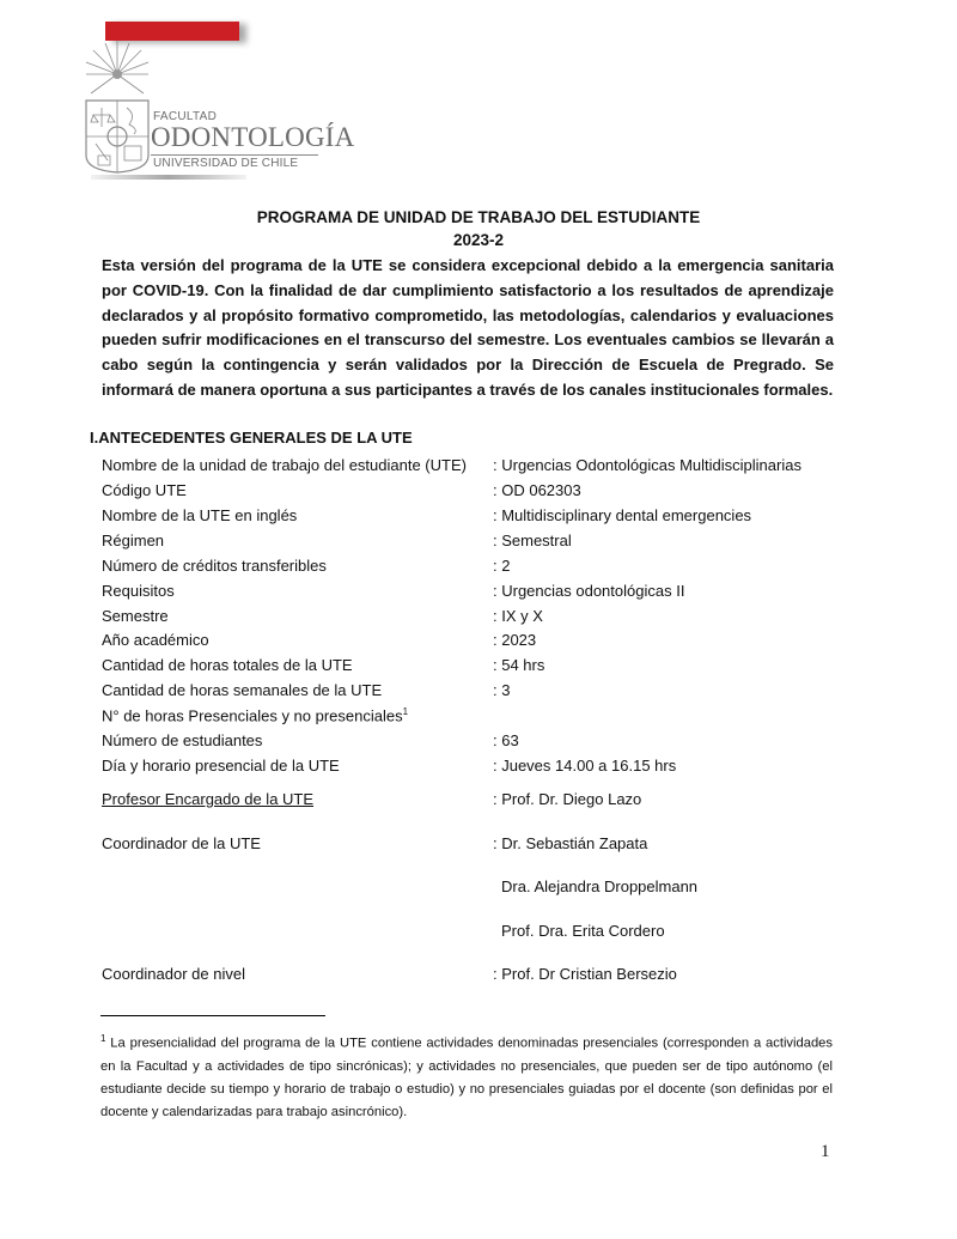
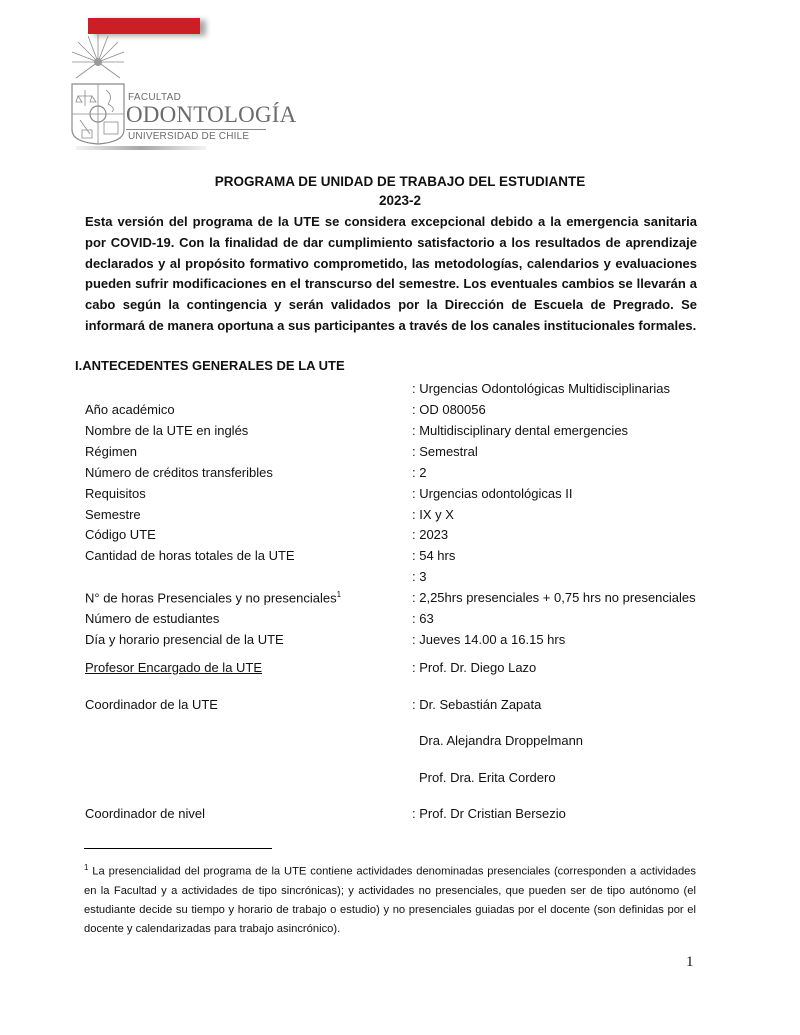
  FACULTAD
  ODONTOLOGÍA
  UNIVERSIDAD DE CHILE
  PROGRAMA DE UNIDAD DE TRABAJO DEL ESTUDIANTE
  2023-2
  Esta versión del programa de la UTE se considera excepcional debido a la emergencia sanitaria por COVID-19. Con la finalidad de dar cumplimiento satisfactorio a los resultados de aprendizaje declarados y al propósito formativo comprometido, las metodologías, calendarios y evaluaciones pueden sufrir modificaciones en el transcurso del semestre. Los eventuales cambios se llevarán a cabo según la contingencia y serán validados por la Dirección de Escuela de Pregrado. Se informará de manera oportuna a sus participantes a través de los canales institucionales formales.
  I.ANTECEDENTES GENERALES DE LA UTE
- Nombre de la unidad de trabajo del estudiante (UTE)
  : Urgencias Odontológicas Multidisciplinarias
- Código UTE
+ Año académico
- : OD 062303
+ : OD 080056
  Nombre de la UTE en inglés
  : Multidisciplinary dental emergencies
  Régimen
  : Semestral
  Número de créditos transferibles
  : 2
  Requisitos
  : Urgencias odontológicas II
  Semestre
  : IX y X
- Año académico
+ Código UTE
  : 2023
  Cantidad de horas totales de la UTE
  : 54 hrs
- Cantidad de horas semanales de la UTE
  : 3
  N° de horas Presenciales y no presenciales1
+ : 2,25hrs presenciales + 0,75 hrs no presenciales
  Número de estudiantes
  : 63
  Día y horario presencial de la UTE
  : Jueves 14.00 a 16.15 hrs
  Profesor Encargado de la UTE
  : Prof. Dr. Diego Lazo
  Coordinador de la UTE
  : Dr. Sebastián Zapata
  Dra. Alejandra Droppelmann
  Prof. Dra. Erita Cordero
  Coordinador de nivel
  : Prof. Dr Cristian Bersezio
  1 La presencialidad del programa de la UTE contiene actividades denominadas presenciales (corresponden a actividades en la Facultad y a actividades de tipo sincrónicas); y actividades no presenciales, que pueden ser de tipo autónomo (el estudiante decide su tiempo y horario de trabajo o estudio) y no presenciales guiadas por el docente (son definidas por el docente y calendarizadas para trabajo asincrónico).
  1
